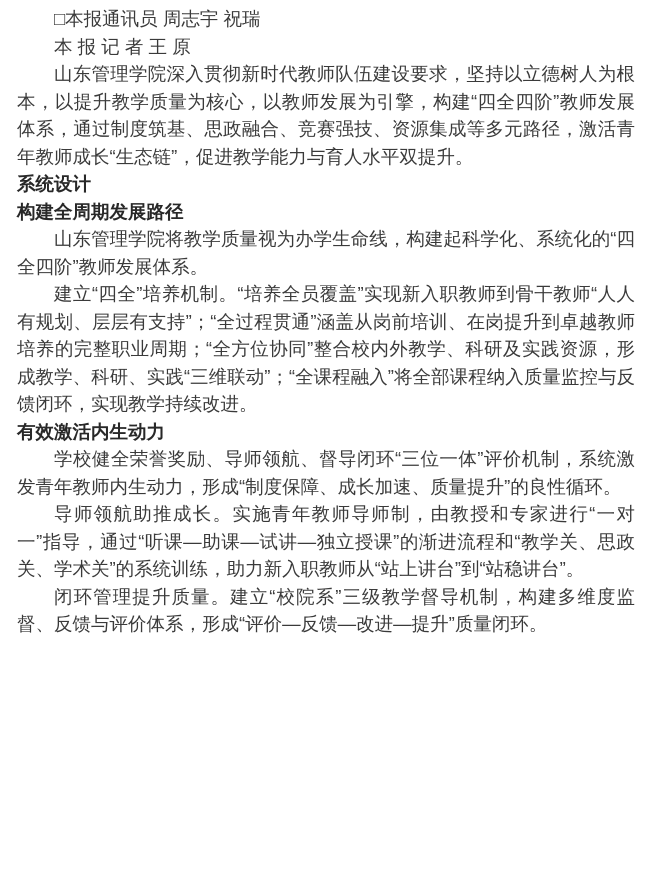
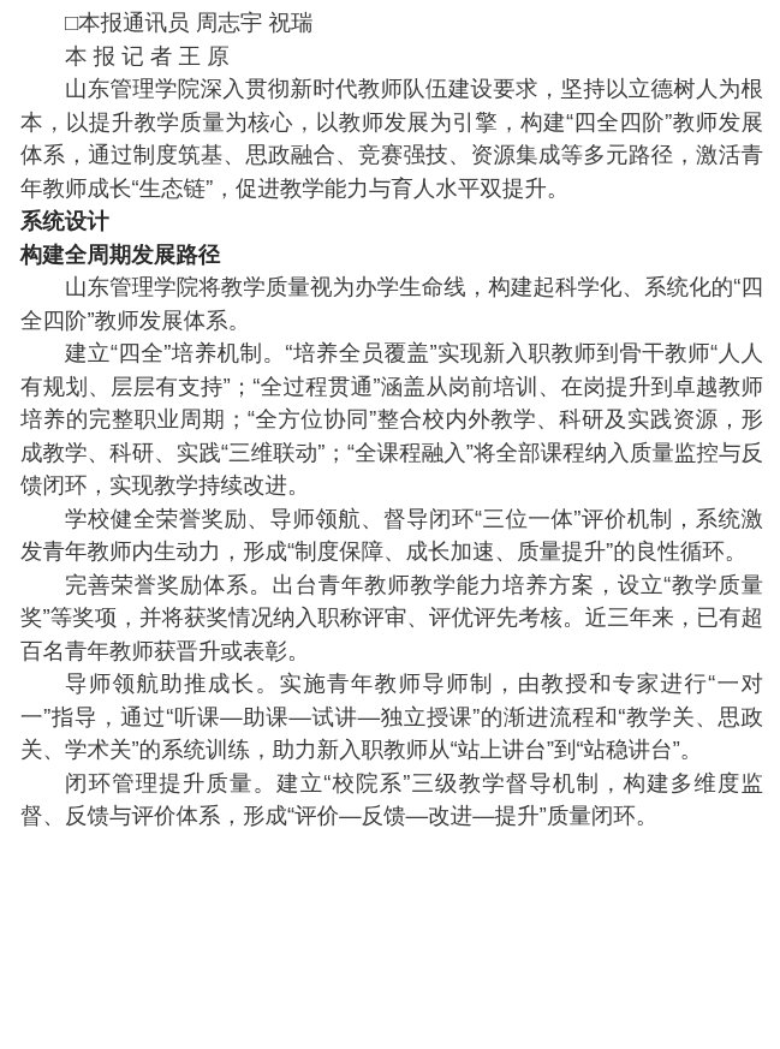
  □本报通讯员 周志宇 祝瑞
  本 报 记 者 王 原
  山东管理学院深入贯彻新时代教师队伍建设要求，坚持以立德树人为根本，以提升教学质量为核心，以教师发展为引擎，构建“四全四阶”教师发展体系，通过制度筑基、思政融合、竞赛强技、资源集成等多元路径，激活青年教师成长“生态链”，促进教学能力与育人水平双提升。
  系统设计
  构建全周期发展路径
  山东管理学院将教学质量视为办学生命线，构建起科学化、系统化的“四全四阶”教师发展体系。
  建立“四全”培养机制。“培养全员覆盖”实现新入职教师到骨干教师“人人有规划、层层有支持”；“全过程贯通”涵盖从岗前培训、在岗提升到卓越教师培养的完整职业周期；“全方位协同”整合校内外教学、科研及实践资源，形成教学、科研、实践“三维联动”；“全课程融入”将全部课程纳入质量监控与反馈闭环，实现教学持续改进。
- 有效激活内生动力
  学校健全荣誉奖励、导师领航、督导闭环“三位一体”评价机制，系统激发青年教师内生动力，形成“制度保障、成长加速、质量提升”的良性循环。
+ 完善荣誉奖励体系。出台青年教师教学能力培养方案，设立“教学质量奖”等奖项，并将获奖情况纳入职称评审、评优评先考核。近三年来，已有超百名青年教师获晋升或表彰。
  导师领航助推成长。实施青年教师导师制，由教授和专家进行“一对一”指导，通过“听课—助课—试讲—独立授课”的渐进流程和“教学关、思政关、学术关”的系统训练，助力新入职教师从“站上讲台”到“站稳讲台”。
  闭环管理提升质量。建立“校院系”三级教学督导机制，构建多维度监督、反馈与评价体系，形成“评价—反馈—改进—提升”质量闭环。
